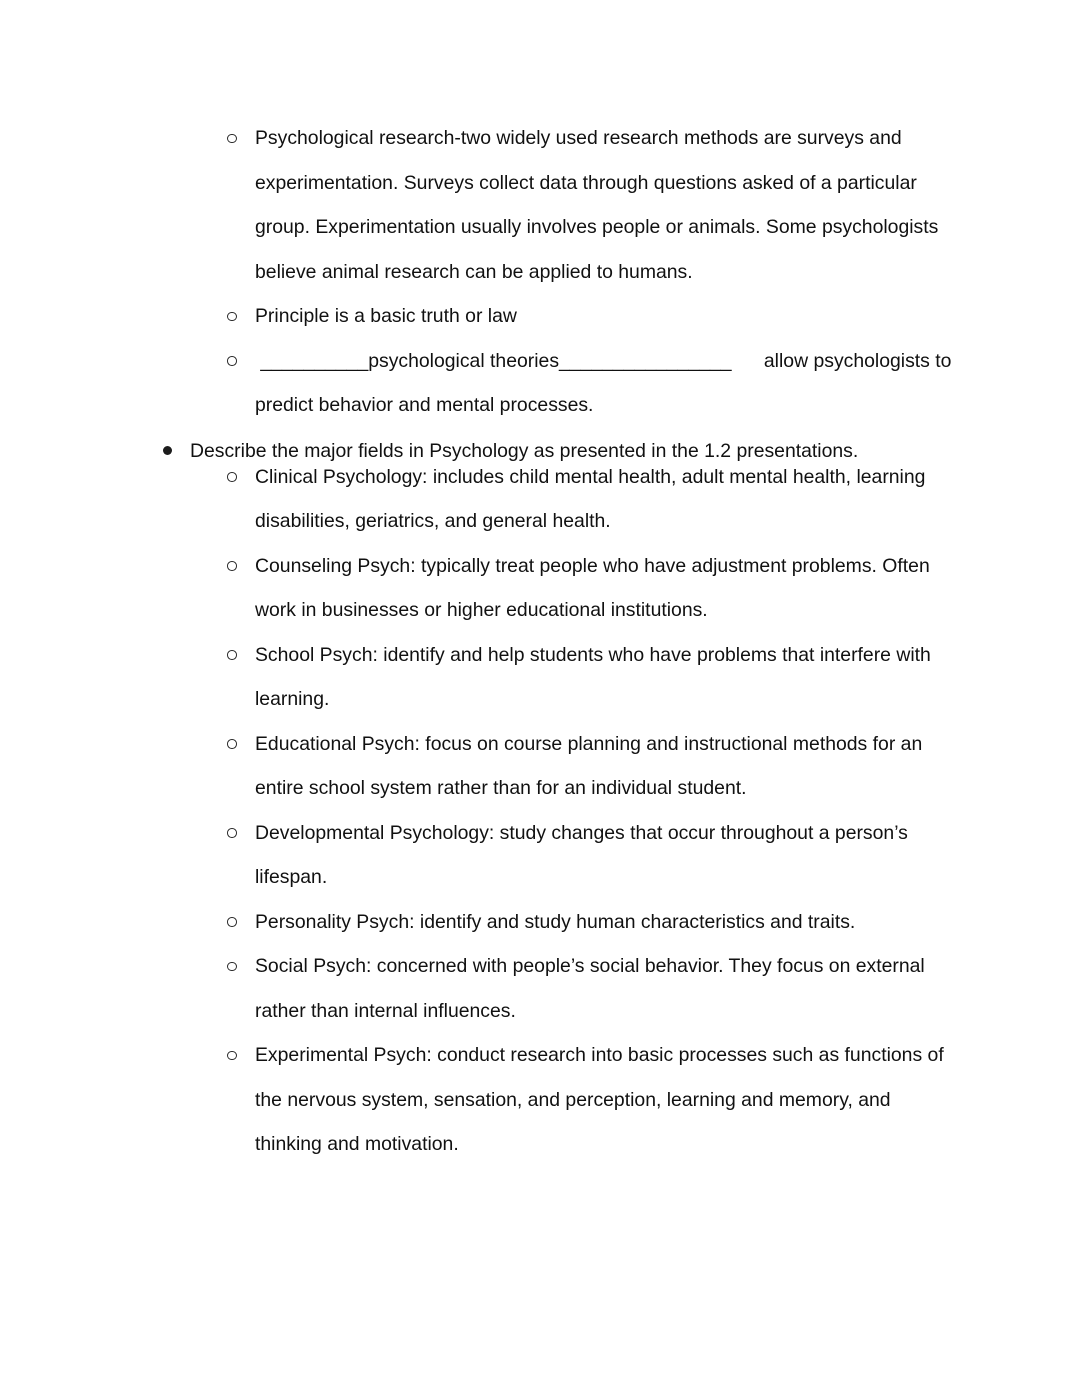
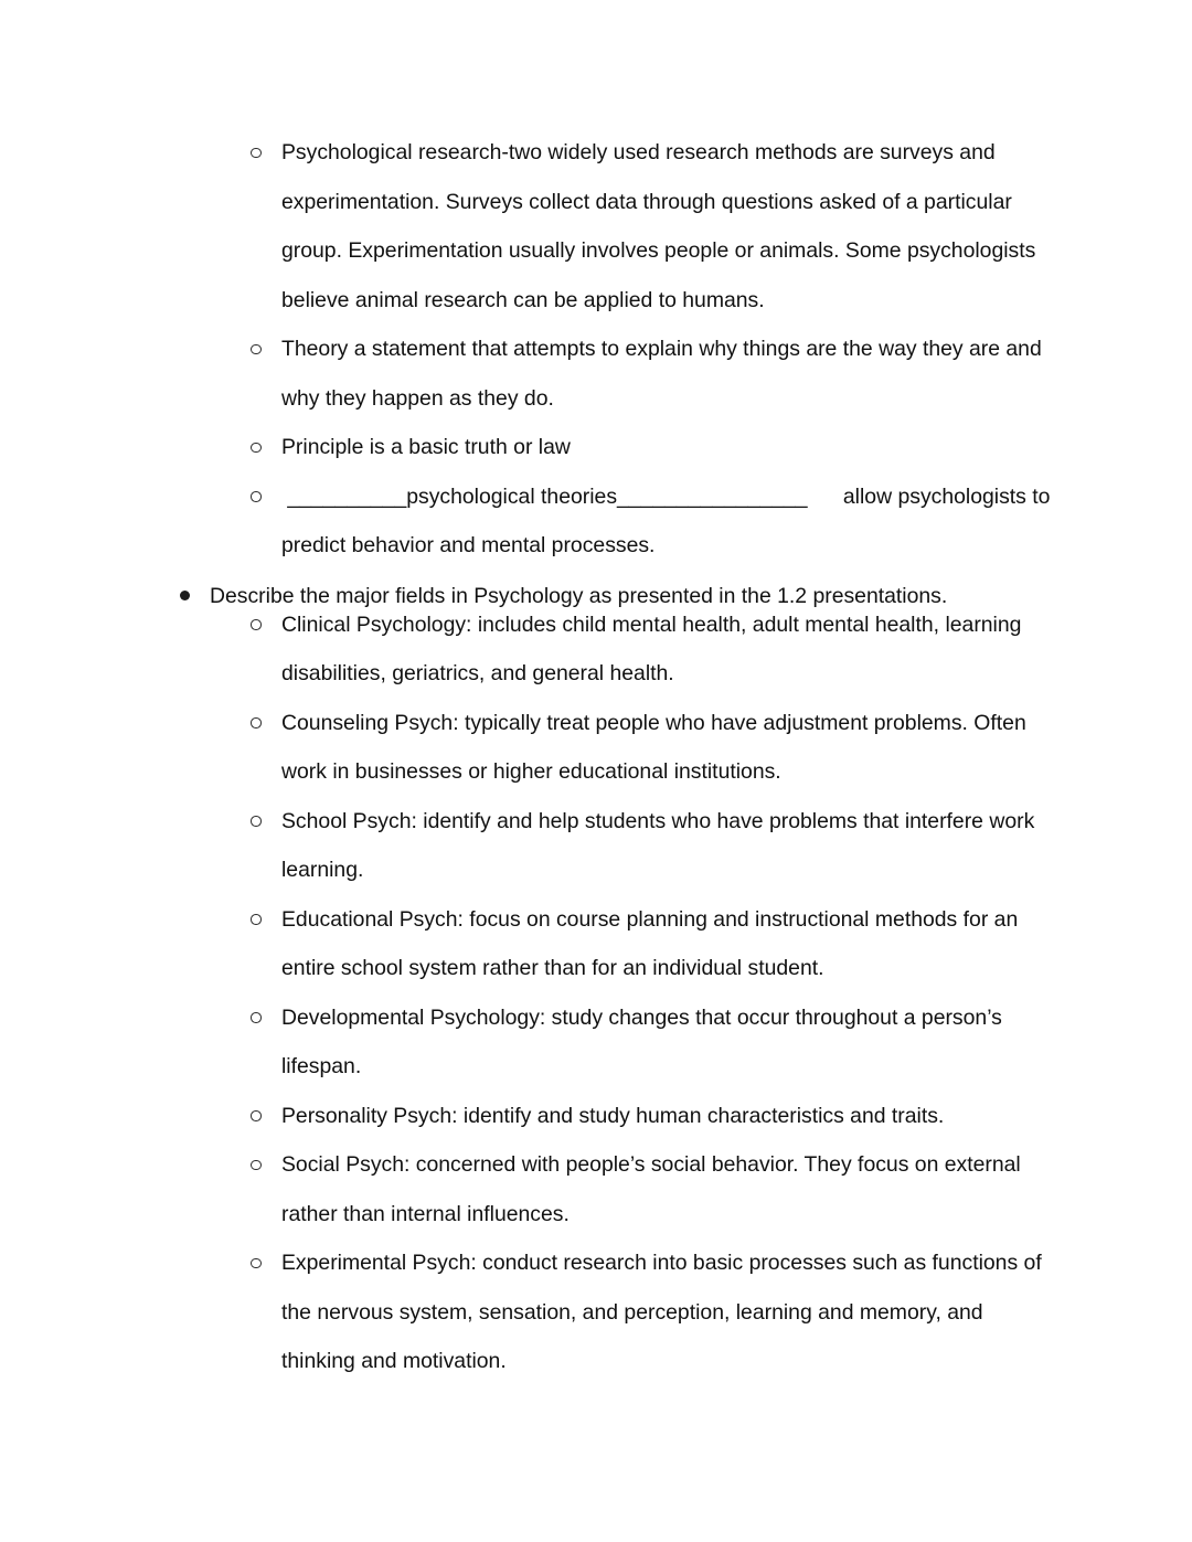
  Psychological research-two widely used research methods are surveys and experimentation. Surveys collect data through questions asked of a particular group. Experimentation usually involves people or animals. Some psychologists believe animal research can be applied to humans.
+ Theory a statement that attempts to explain why things are the way they are and why they happen as they do.
  Principle is a basic truth or law
  __________psychological theories________________ allow psychologists to predict behavior and mental processes.
  Describe the major fields in Psychology as presented in the 1.2 presentations.
  Clinical Psychology: includes child mental health, adult mental health, learning disabilities, geriatrics, and general health.
  Counseling Psych: typically treat people who have adjustment problems. Often work in businesses or higher educational institutions.
- School Psych: identify and help students who have problems that interfere with learning.
+ School Psych: identify and help students who have problems that interfere work learning.
  Educational Psych: focus on course planning and instructional methods for an entire school system rather than for an individual student.
  Developmental Psychology: study changes that occur throughout a person’s lifespan.
  Personality Psych: identify and study human characteristics and traits.
  Social Psych: concerned with people’s social behavior. They focus on external rather than internal influences.
  Experimental Psych: conduct research into basic processes such as functions of the nervous system, sensation, and perception, learning and memory, and thinking and motivation.
